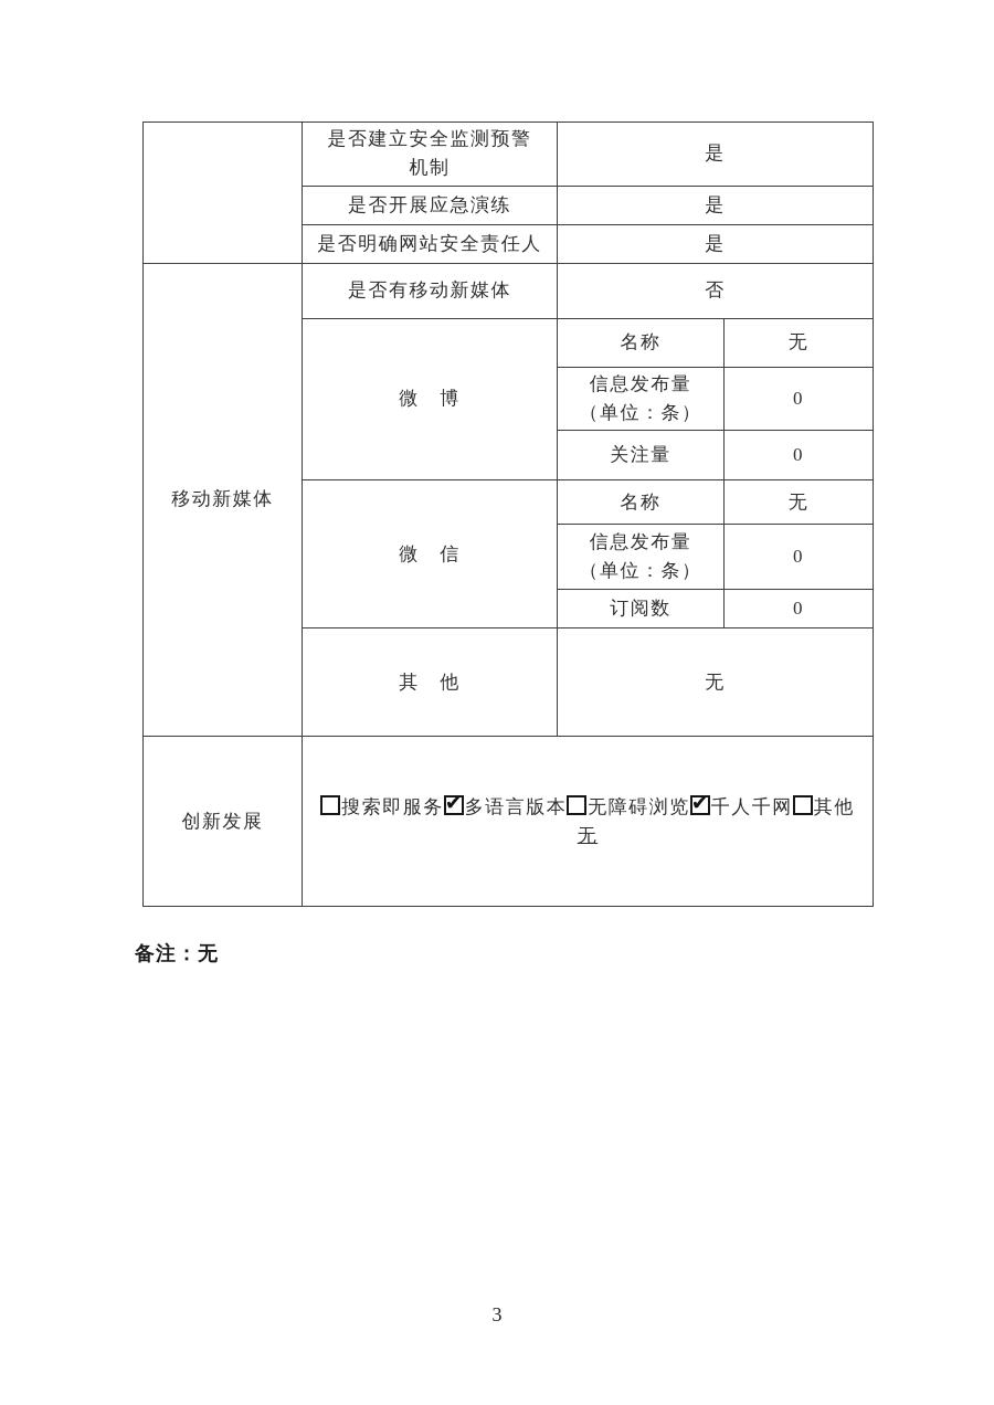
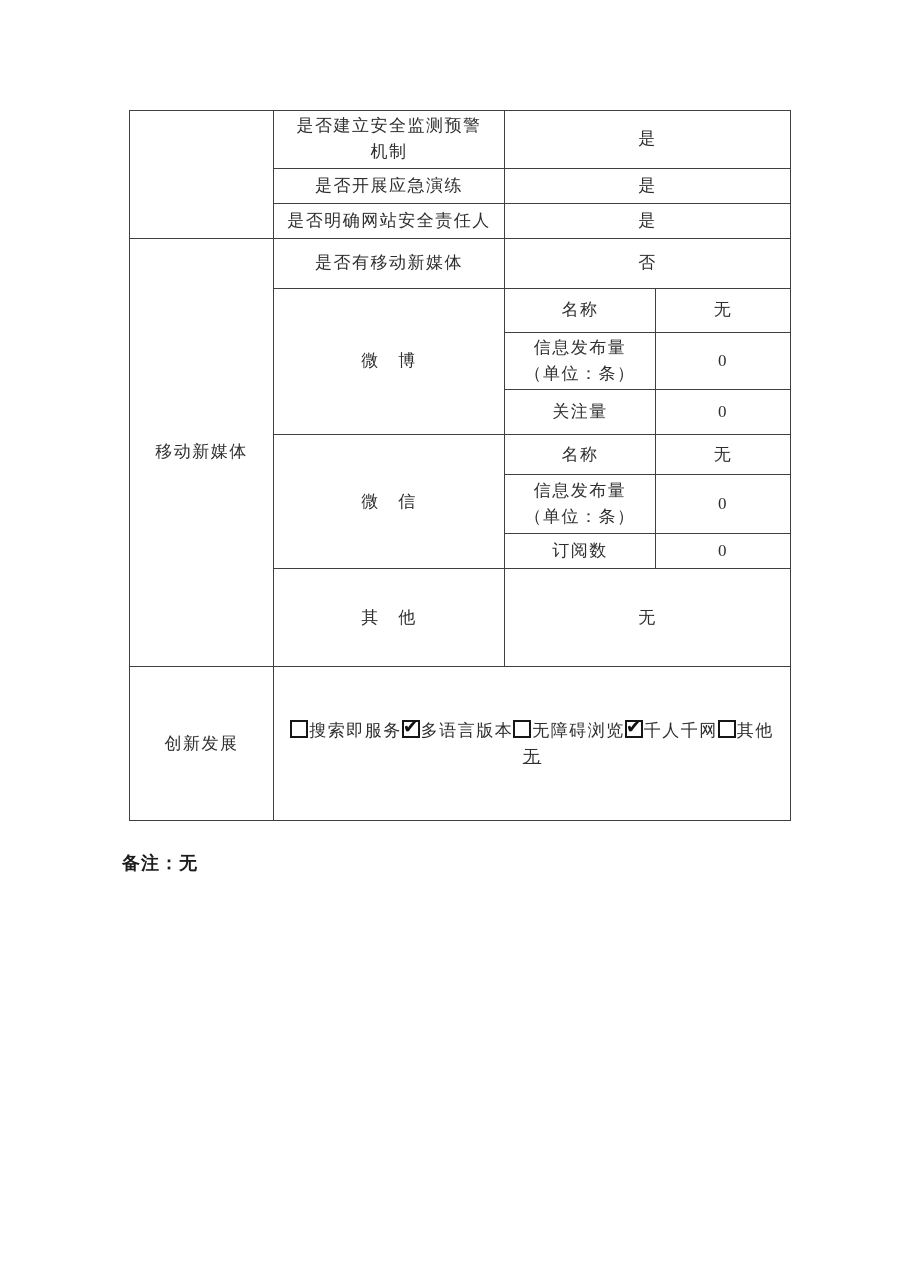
  	是否建立安全监测预警 机制	是
  是否开展应急演练	是
  是否明确网站安全责任人	是
  移动新媒体	是否有移动新媒体	否
  微 博	名称	无
  信息发布量 （单位：条）	0
  关注量	0
  微 信	名称	无
  信息发布量 （单位：条）	0
  订阅数	0
  其 他	无
  创新发展	搜索即服务 多语言版本 无障碍浏览 千人千网 其他 无
  备注：无
- 3
